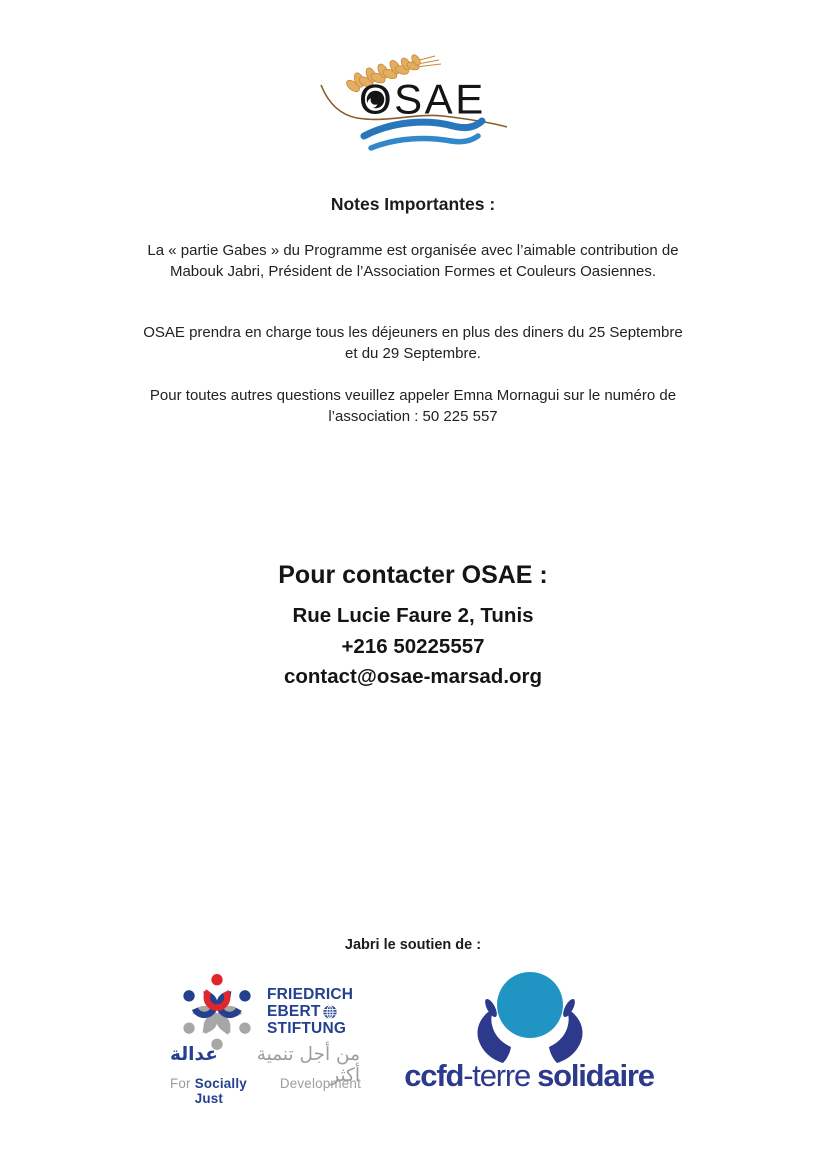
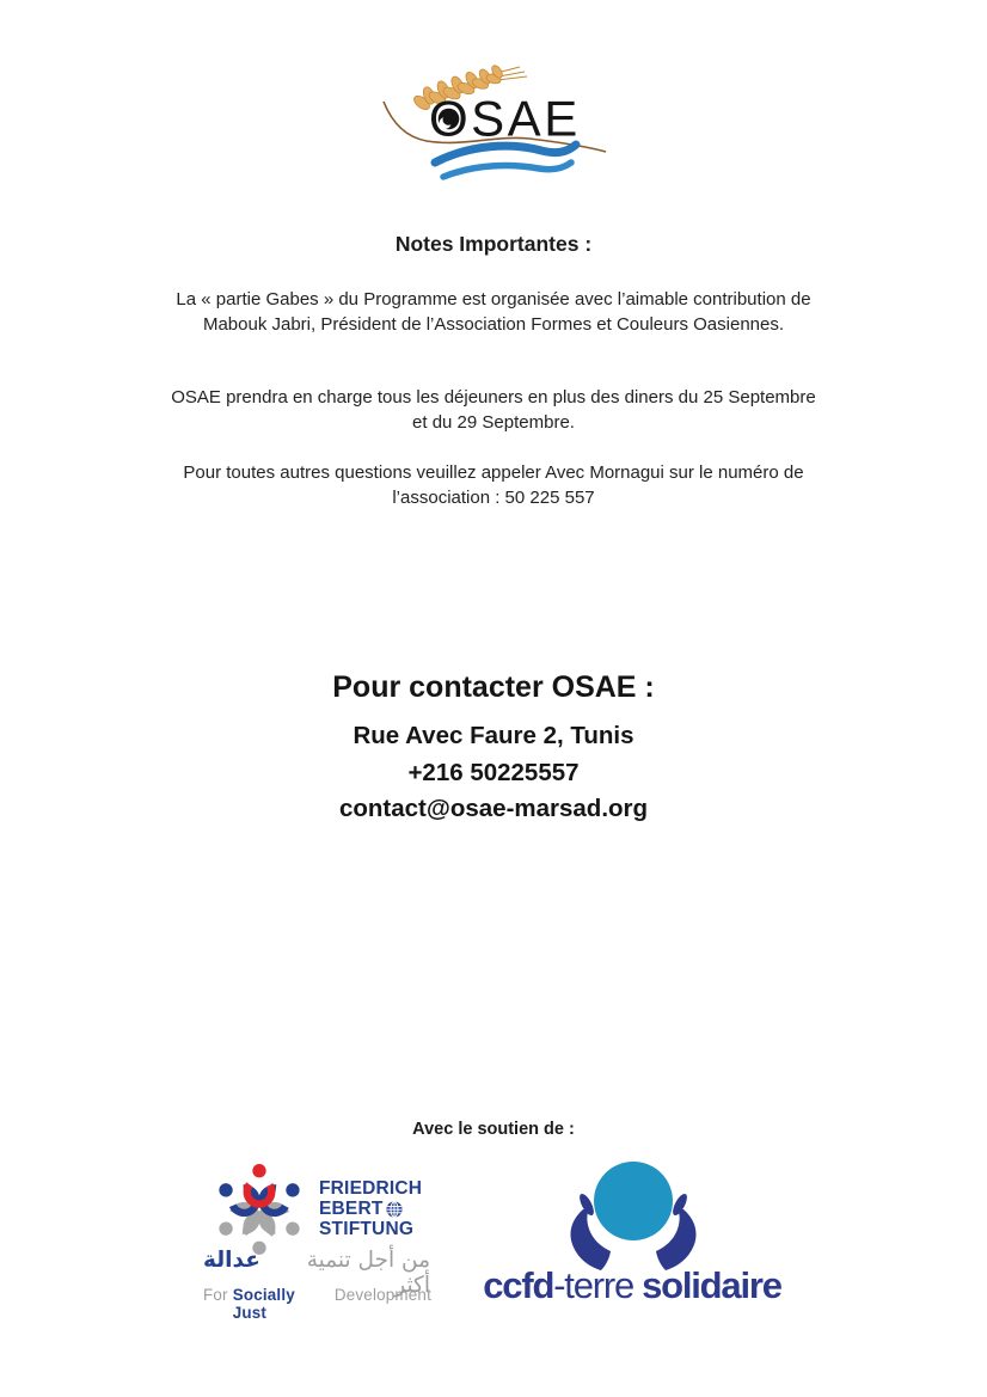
  SAE
  Notes Importantes :
  La « partie Gabes » du Programme est organisée avec l’aimable contribution de
  Mabouk Jabri, Président de l’Association Formes et Couleurs Oasiennes.
  OSAE prendra en charge tous les déjeuners en plus des diners du 25 Septembre
  et du 29 Septembre.
- Pour toutes autres questions veuillez appeler Emna Mornagui sur le numéro de
+ Pour toutes autres questions veuillez appeler Avec Mornagui sur le numéro de
  l’association : 50 225 557
  Pour contacter OSAE :
- Rue Lucie Faure 2, Tunis
+ Rue Avec Faure 2, Tunis
  +216 50225557
  contact@osae-marsad.org
- Jabri le soutien de :
+ Avec le soutien de :
  FRIEDRICH
  EBERT
  STIFTUNG
  من أجل تنمية أكثر
  عدالة
  For
  Socially Just
  Development
  ccfd
  -terre
  solidaire
